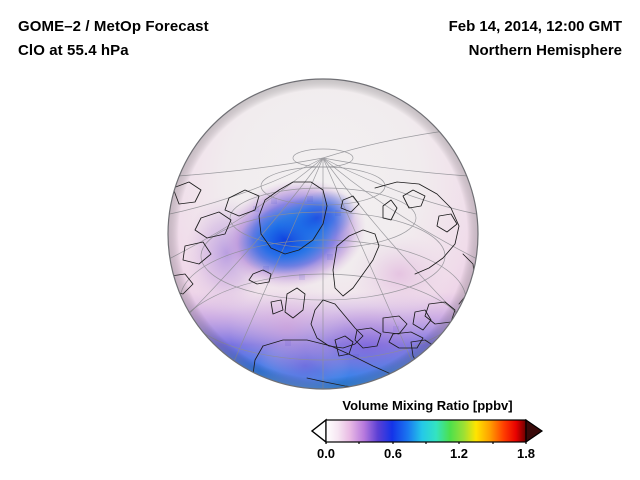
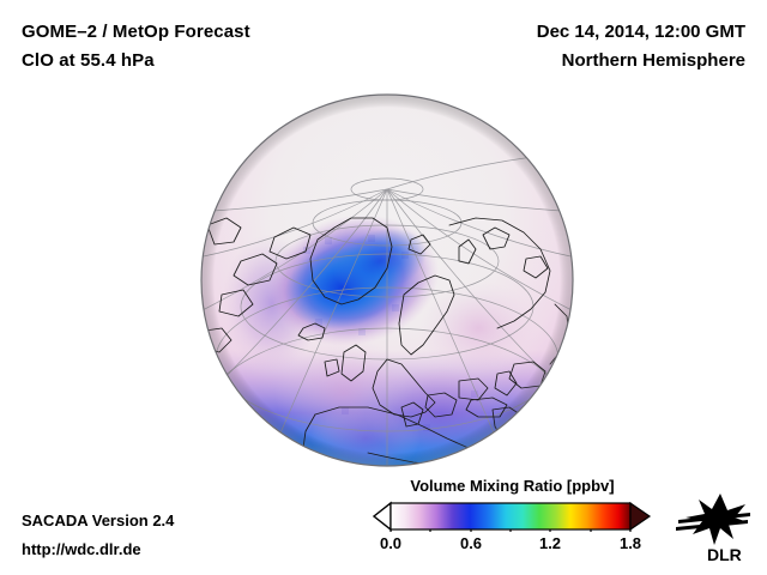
  GOME–2 / MetOp Forecast
  ClO at 55.4 hPa
- Feb 14, 2014, 12:00 GMT
+ Dec 14, 2014, 12:00 GMT
  Northern Hemisphere
  Volume Mixing Ratio [ppbv]
  0.0
  0.6
  1.2
  1.8
+ SACADA Version 2.4
+ http://wdc.dlr.de
+ DLR
